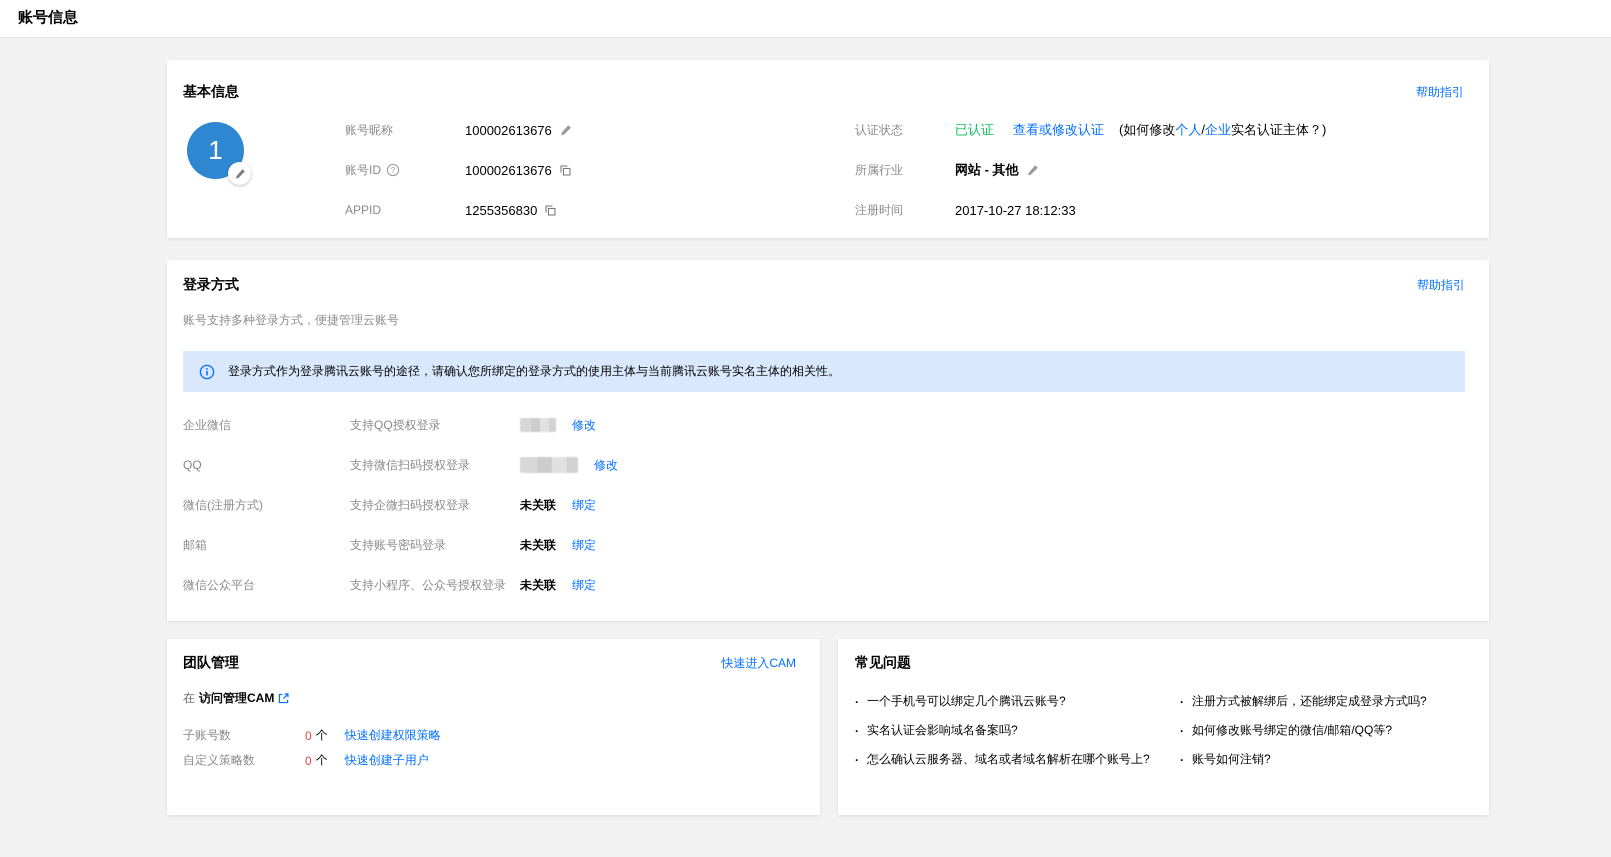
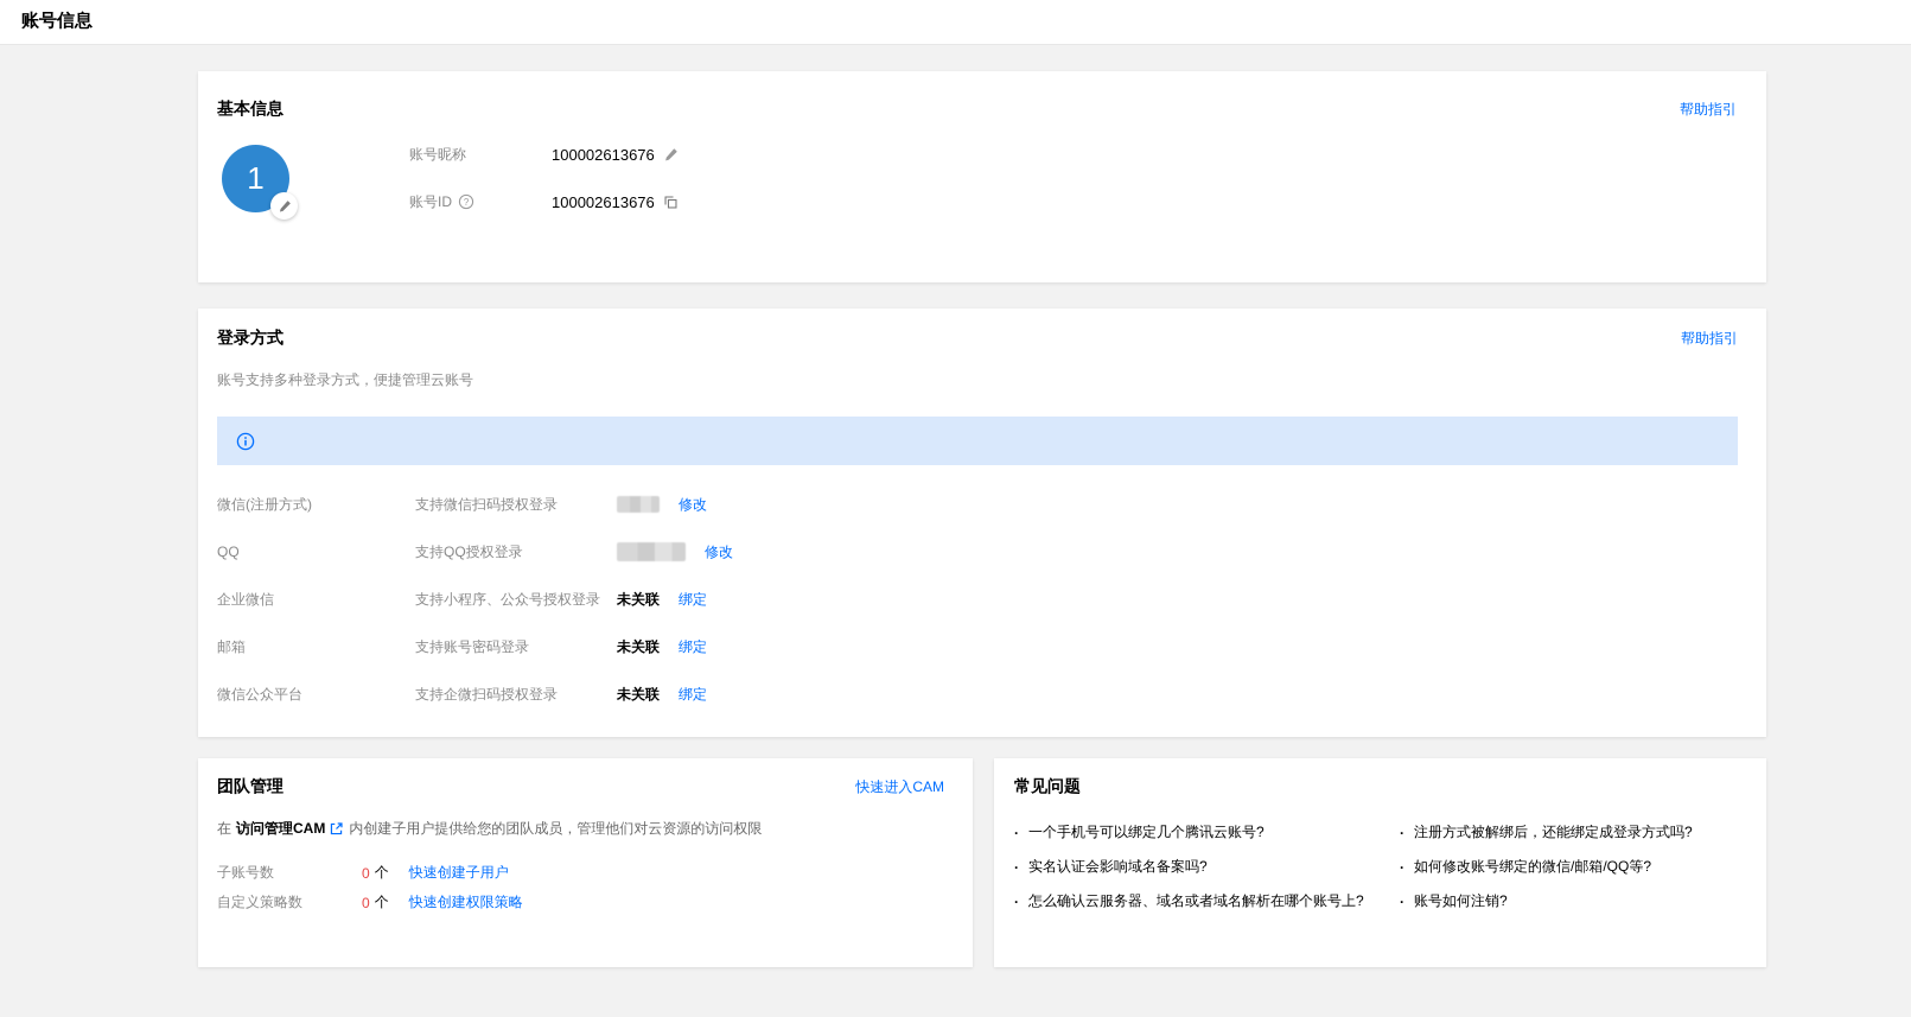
  账号信息
  基本信息
  帮助指引
  1
  账号昵称
  100002613676
  账号ID
  ?
  100002613676
- APPID
- 1255356830
- 认证状态
- 已认证
- 查看或修改认证
- (如何修改个人/企业实名认证主体？)
- 所属行业
- 网站 - 其他
- 注册时间
- 2017-10-27 18:12:33
  登录方式
  帮助指引
  账号支持多种登录方式，便捷管理云账号
- 登录方式作为登录腾讯云账号的途径，请确认您所绑定的登录方式的使用主体与当前腾讯云账号实名主体的相关性。
- 企业微信
+ 微信(注册方式)
- 支持QQ授权登录
+ 支持微信扫码授权登录
  修改
  QQ
- 支持微信扫码授权登录
+ 支持QQ授权登录
  修改
- 微信(注册方式)
+ 企业微信
- 支持企微扫码授权登录
+ 支持小程序、公众号授权登录
  未关联
  绑定
  邮箱
  支持账号密码登录
  未关联
  绑定
  微信公众平台
- 支持小程序、公众号授权登录
+ 支持企微扫码授权登录
  未关联
  绑定
  团队管理
  快速进入CAM
  在
  访问管理CAM
+ 内创建子用户提供给您的团队成员，管理他们对云资源的访问权限
  子账号数
  0
  个
- 快速创建权限策略
+ 快速创建子用户
  自定义策略数
  0
  个
- 快速创建子用户
+ 快速创建权限策略
  常见问题
  ·
  一个手机号可以绑定几个腾讯云账号?
  ·
  实名认证会影响域名备案吗?
  ·
  怎么确认云服务器、域名或者域名解析在哪个账号上?
  ·
  注册方式被解绑后，还能绑定成登录方式吗?
  ·
  如何修改账号绑定的微信/邮箱/QQ等?
  ·
  账号如何注销?
